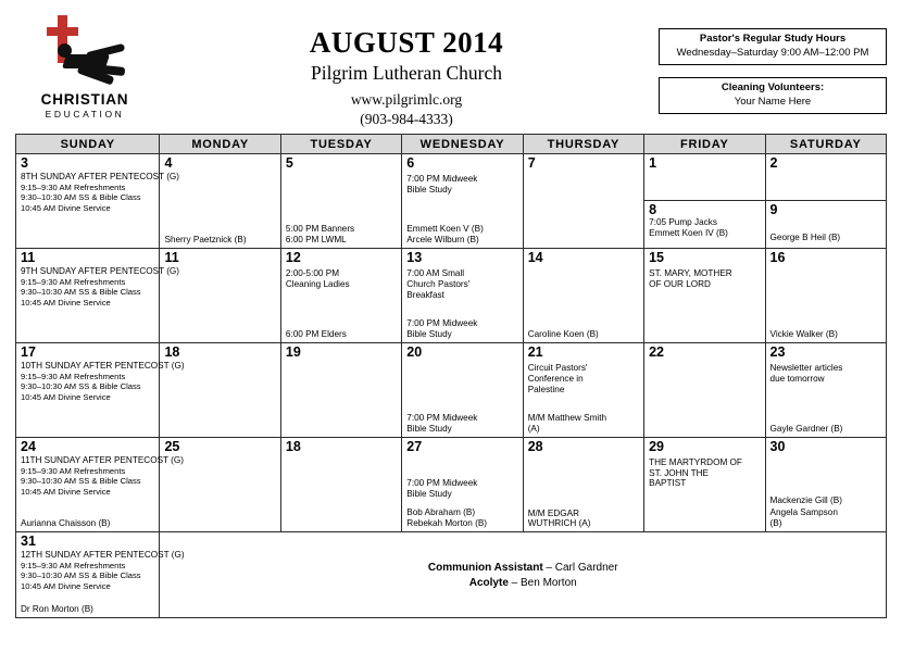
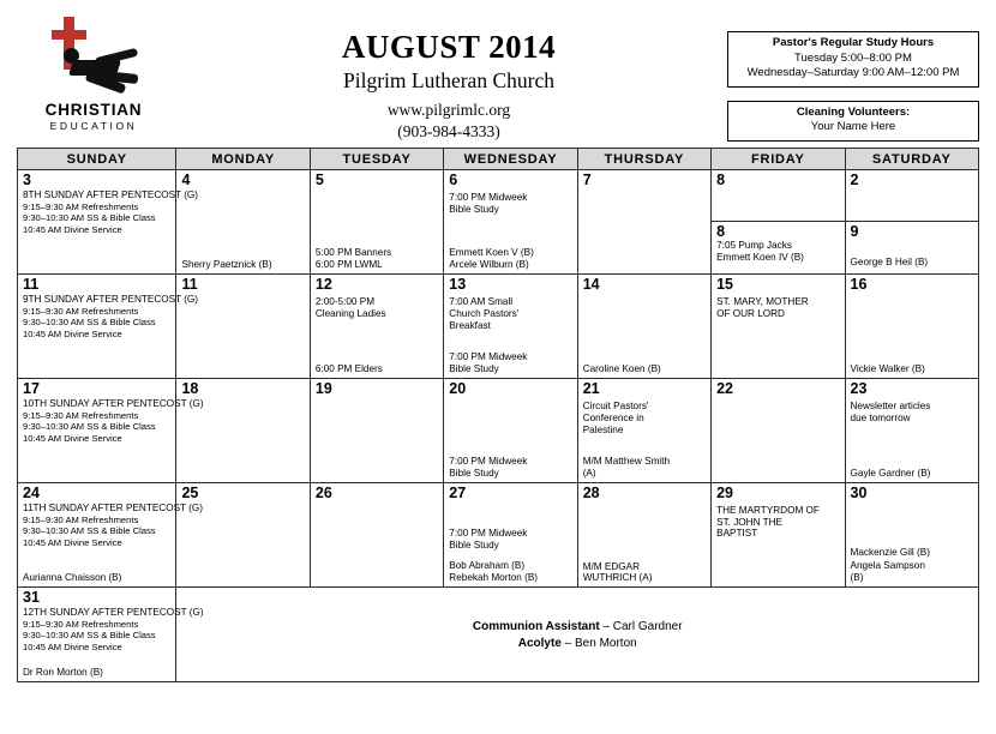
  CHRISTIAN
  EDUCATION
  AUGUST 2014
  Pilgrim Lutheran Church
  www.pilgrimlc.org
  (903-984-4333)
  Pastor's Regular Study Hours
+ Tuesday 5:00–8:00 PM
  Wednesday–Saturday 9:00 AM–12:00 PM
  Cleaning Volunteers:
  Your Name Here
  SUNDAY	MONDAY	TUESDAY	WEDNESDAY	THURSDAY	FRIDAY	SATURDAY
- 3 8TH SUNDAY AFTER PENTECOS 9:15–9:30 AM Refreshments 9:30–10:30 AM SS & Bible Class 10:45 AM Divine Service	4 Sherry Paetznick (B)	5 5:00 PM Banners6:00 PM LWML	6 7:00 PM MidweekBible Study Emmett Koen V (B)Arcele Wilburn (B)	7	1 8 7:05 Pump JacksEmmett Koen IV (B)	2 9 George B Heil (B)
+ 3 8TH SUNDAY AFTER PENTECOS 9:15–9:30 AM Refreshments 9:30–10:30 AM SS & Bible Class 10:45 AM Divine Service	4 Sherry Paetznick (B)	5 5:00 PM Banners6:00 PM LWML	6 7:00 PM MidweekBible Study Emmett Koen V (B)Arcele Wilburn (B)	7	8 8 7:05 Pump JacksEmmett Koen IV (B)	2 9 George B Heil (B)
  11 9TH SUNDAY AFTER PENTECOS 9:15–9:30 AM Refreshments 9:30–10:30 AM SS & Bible Class 10:45 AM Divine Service	11	12 2:00-5:00 PMCleaning Ladies 6:00 PM Elders	13 7:00 AM SmallChurch Pastors'Breakfast 7:00 PM MidweekBible Study	14 Caroline Koen (B)	15 ST. MARY, MOTHEROF OUR LORD	16 Vickie Walker (B)
  17 10TH SUNDAY AFTER PENTECO 9:15–9:30 AM Refreshments 9:30–10:30 AM SS & Bible Class 10:45 AM Divine Service	18	19	20 7:00 PM MidweekBible Study	21 Circuit Pastors'Conference inPalestine M/M Matthew Smith(A)	22	23 Newsletter articlesdue tomorrow Gayle Gardner (B)
- 24 11TH SUNDAY AFTER PENTECO 9:15–9:30 AM Refreshments 9:30–10:30 AM SS & Bible Class 10:45 AM Divine Service Aurianna Chaisson (B)	25	18	27 7:00 PM MidweekBible Study Bob Abraham (B)Rebekah Morton (B)	28 M/M EDGARWUTHRICH (A)	29 THE MARTYRDOM OFST. JOHN THEBAPTIST	30 Mackenzie Gill (B)Angela Sampson(B)
+ 24 11TH SUNDAY AFTER PENTECO 9:15–9:30 AM Refreshments 9:30–10:30 AM SS & Bible Class 10:45 AM Divine Service Aurianna Chaisson (B)	25	26	27 7:00 PM MidweekBible Study Bob Abraham (B)Rebekah Morton (B)	28 M/M EDGARWUTHRICH (A)	29 THE MARTYRDOM OFST. JOHN THEBAPTIST	30 Mackenzie Gill (B)Angela Sampson(B)
  31 12TH SUNDAY AFTER PENTECOST (G) 9:15–9:30 AM Refreshments 9:30–10:30 AM SS & Bible Class 10:45 AM Divine Service Dr Ron Morton (B)	Communion Assistant – Carl Gardner Acolyte – Ben Morton
